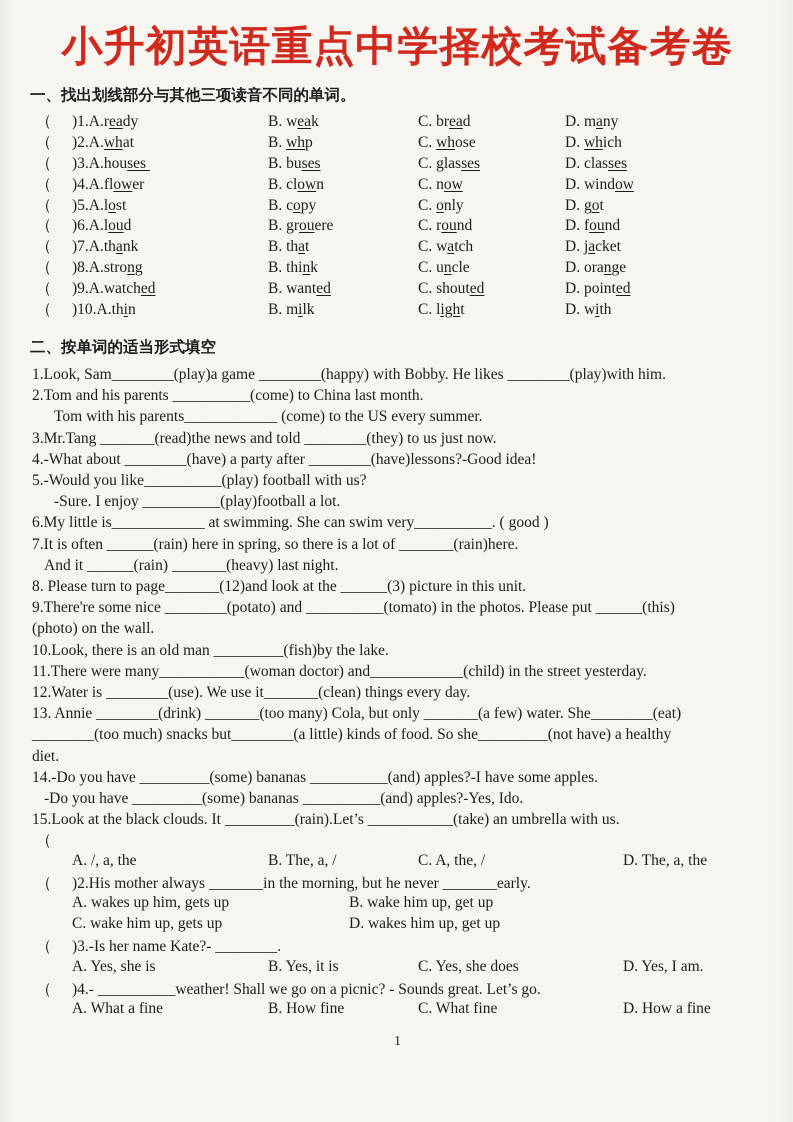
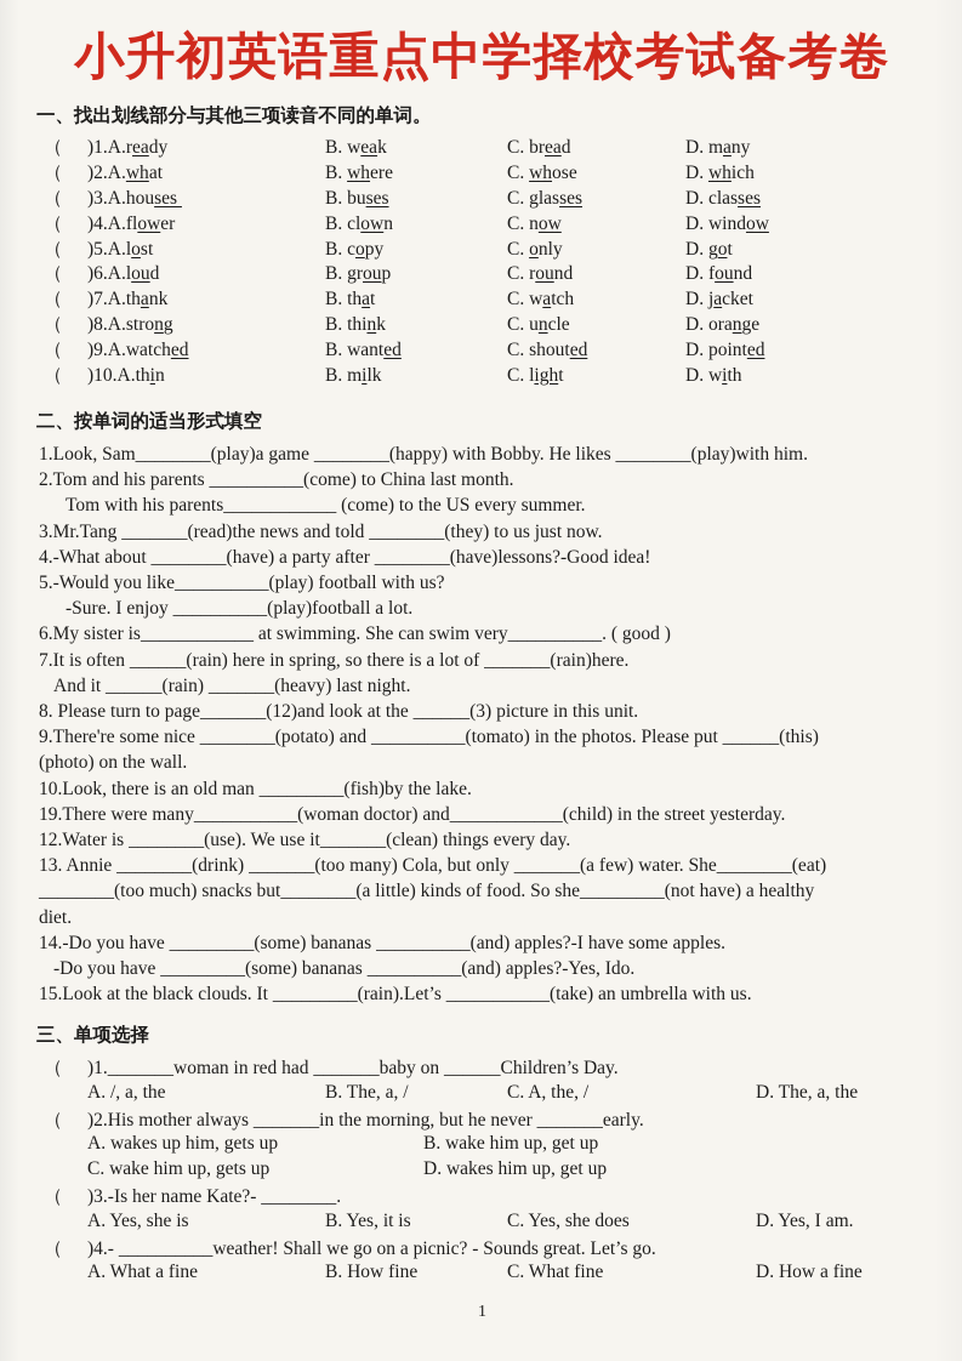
  小升初英语重点中学择校考试备考卷
  一、找出划线部分与其他三项读音不同的单词。
  （
  )1.A.ready
  B. weak
  C. bread
  D. many
  （
  )2.A.what
- B. whp
+ B. where
  C. whose
  D. which
  （
  )3.A.houses
  B. buses
  C. glasses
  D. classes
  （
  )4.A.flower
  B. clown
  C. now
  D. window
  （
  )5.A.lost
  B. copy
  C. only
  D. got
  （
  )6.A.loud
- B. grouere
+ B. group
  C. round
  D. found
  （
  )7.A.thank
  B. that
  C. watch
  D. jacket
  （
  )8.A.strong
  B. think
  C. uncle
  D. orange
  （
  )9.A.watched
  B. wanted
  C. shouted
  D. pointed
  （
  )10.A.thin
  B. milk
  C. light
  D. with
  二、按单词的适当形式填空
  1.Look, Sam________(play)a game ________(happy) with Bobby. He likes ________(play)with him.
  2.Tom and his parents __________(come) to China last month.
  Tom with his parents____________ (come) to the US every summer.
  3.Mr.Tang _______(read)the news and told ________(they) to us just now.
  4.-What about ________(have) a party after ________(have)lessons?-Good idea!
  5.-Would you like__________(play) football with us?
  -Sure. I enjoy __________(play)football a lot.
- 6.My little is____________ at swimming. She can swim very__________. ( good )
+ 6.My sister is____________ at swimming. She can swim very__________. ( good )
  7.It is often ______(rain) here in spring, so there is a lot of _______(rain)here.
  And it ______(rain) _______(heavy) last night.
  8. Please turn to page_______(12)and look at the ______(3) picture in this unit.
  9.There're some nice ________(potato) and __________(tomato) in the photos. Please put ______(this)
  (photo) on the wall.
  10.Look, there is an old man _________(fish)by the lake.
- 11.There were many___________(woman doctor) and____________(child) in the street yesterday.
+ 19.There were many___________(woman doctor) and____________(child) in the street yesterday.
  12.Water is ________(use). We use it_______(clean) things every day.
  13. Annie ________(drink) _______(too many) Cola, but only _______(a few) water. She________(eat)
  ________(too much) snacks but________(a little) kinds of food. So she_________(not have) a healthy
  diet.
  14.-Do you have _________(some) bananas __________(and) apples?-I have some apples.
  -Do you have _________(some) bananas __________(and) apples?-Yes, Ido.
  15.Look at the black clouds. It _________(rain).Let’s ___________(take) an umbrella with us.
+ 三、单项选择
  （
+ )1._______woman in red had _______baby on ______Children’s Day.
  A. /, a, the
  B. The, a, /
  C. A, the, /
  D. The, a, the
  （
  )2.His mother always _______in the morning, but he never _______early.
  A. wakes up him, gets up
  B. wake him up, get up
  C. wake him up, gets up
  D. wakes him up, get up
  （
  )3.-Is her name Kate?- ________.
  A. Yes, she is
  B. Yes, it is
  C. Yes, she does
  D. Yes, I am.
  （
  )4.- __________weather! Shall we go on a picnic? - Sounds great. Let’s go.
  A. What a fine
  B. How fine
  C. What fine
  D. How a fine
  1
